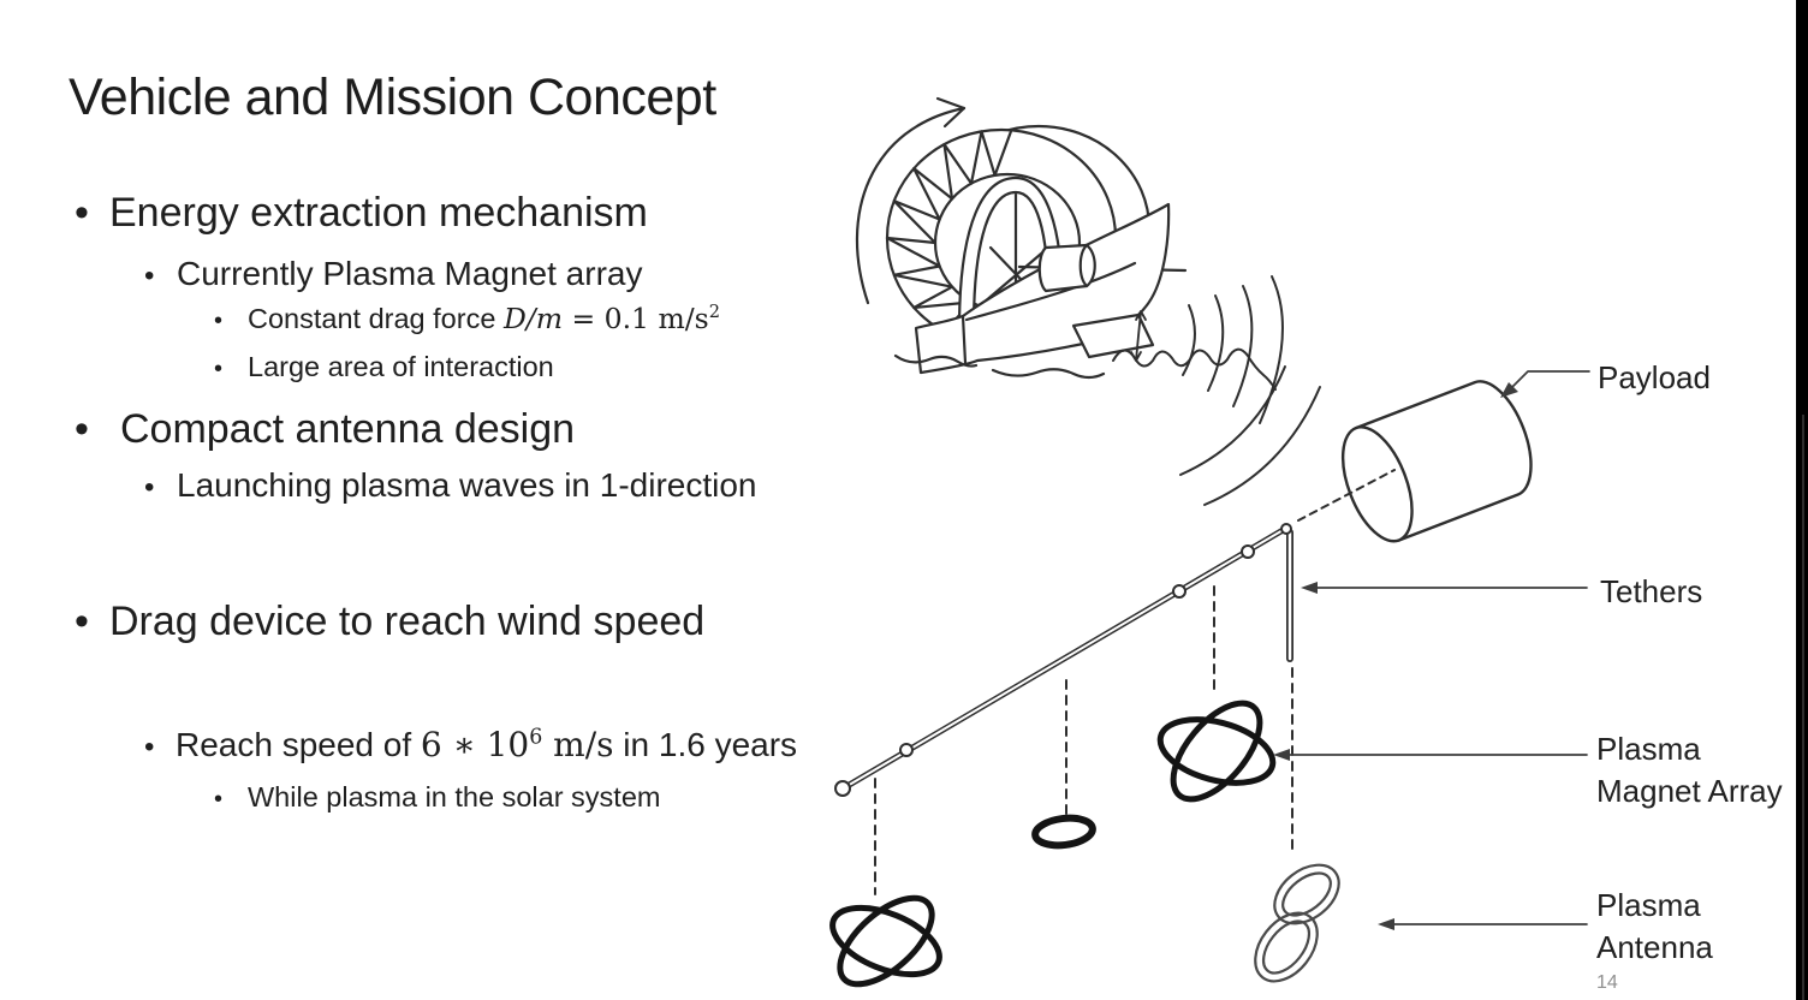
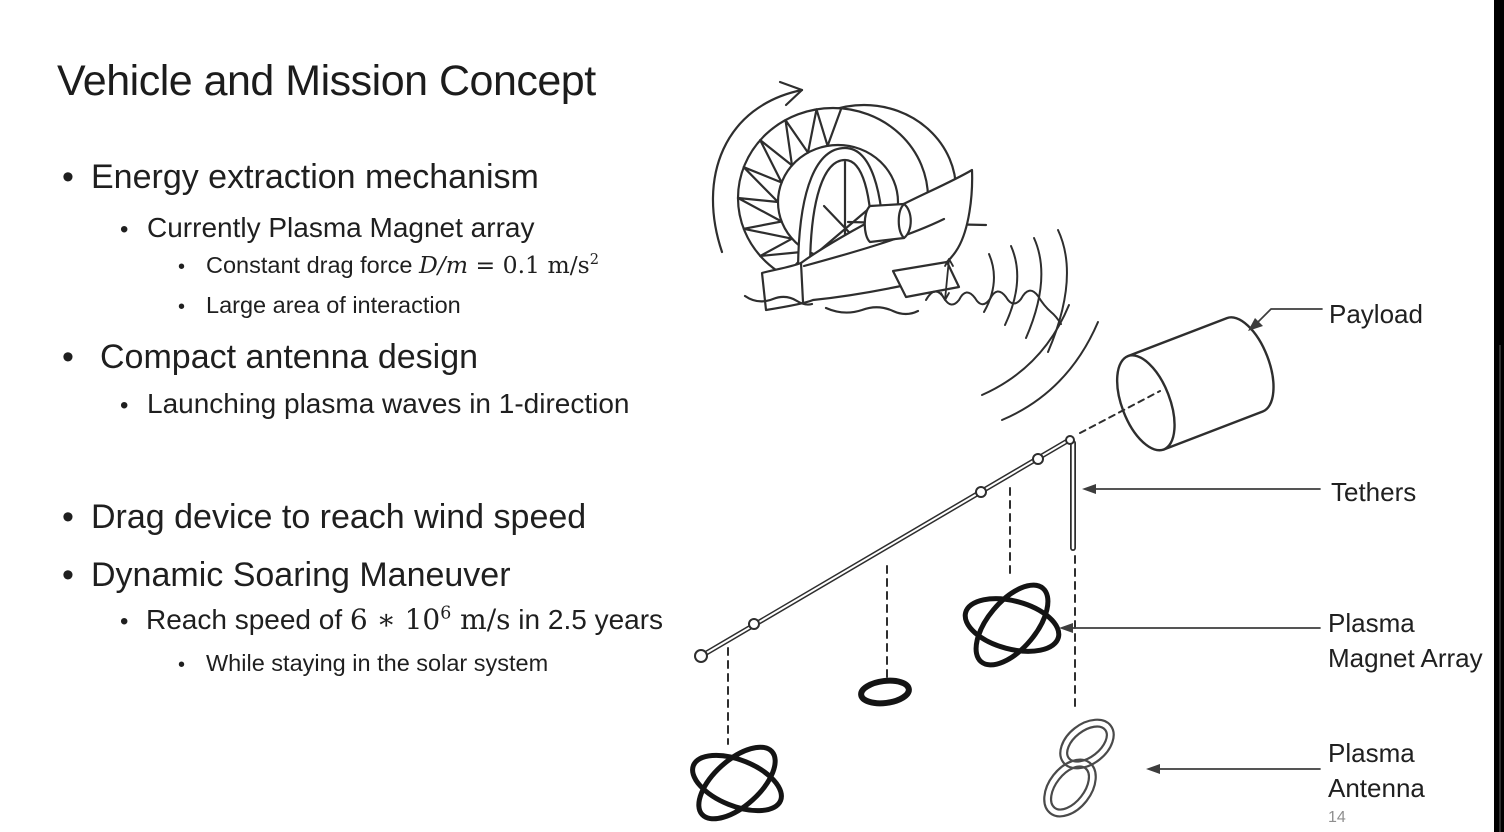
  Vehicle and Mission Concept
  • Energy extraction mechanism
  • Currently Plasma Magnet array
  • Constant drag force D/m = 0.1 m/s2
  • Large area of interaction
  • Compact antenna design
  • Launching plasma waves in 1-direction
  • Drag device to reach wind speed
+ • Dynamic Soaring Maneuver
- • Reach speed of 6 ∗ 106 m/s in 1.6 years
+ • Reach speed of 6 ∗ 106 m/s in 2.5 years
- • While plasma in the solar system
+ • While staying in the solar system
  Payload
  Tethers
  Plasma
  Magnet Array
  Plasma
  Antenna
  14
